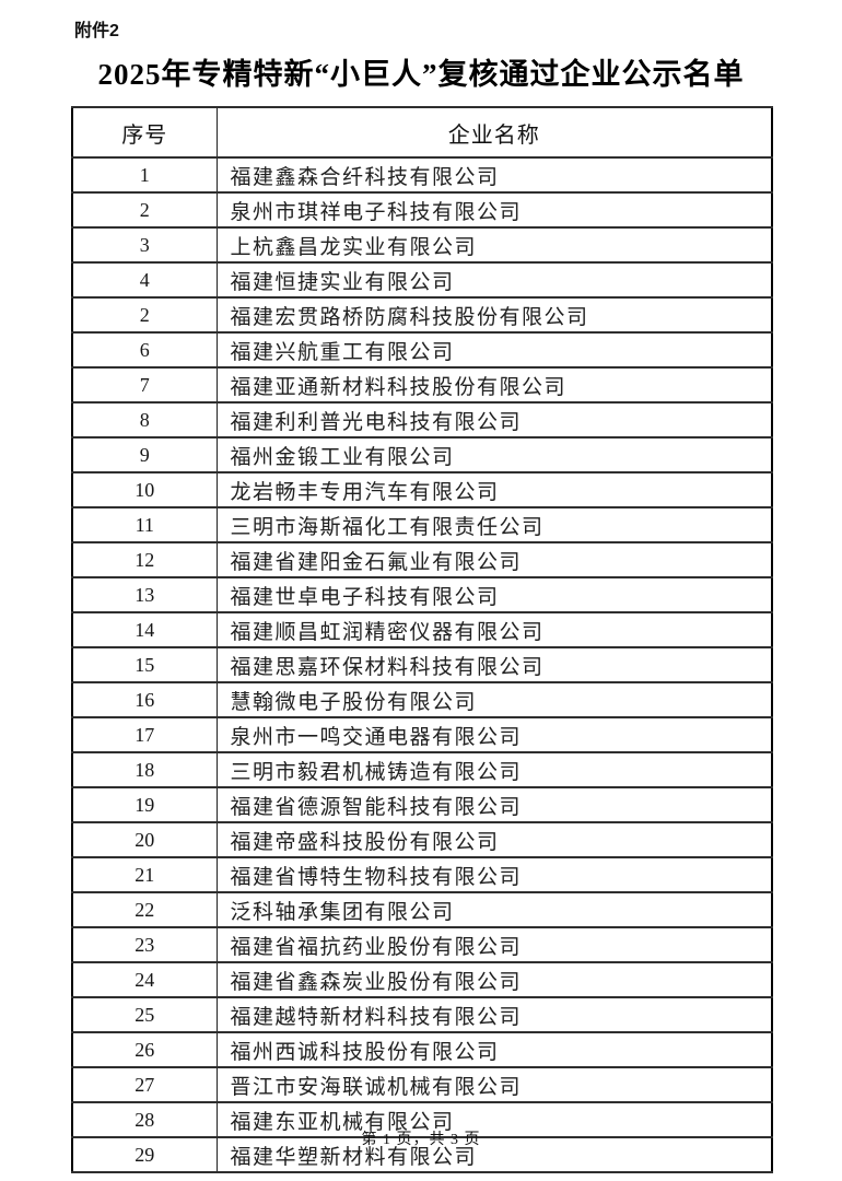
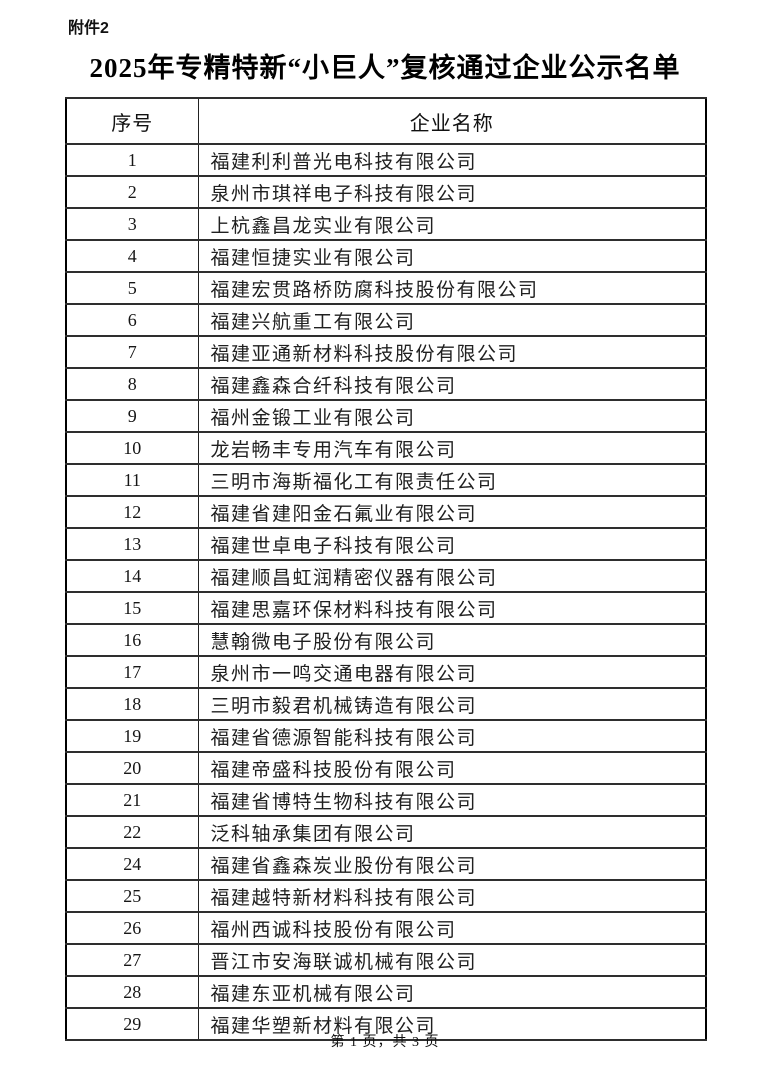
  附件2
  2025年专精特新“小巨人”复核通过企业公示名单
  序号	企业名称
- 1	福建鑫森合纤科技有限公司
+ 1	福建利利普光电科技有限公司
  2	泉州市琪祥电子科技有限公司
  3	上杭鑫昌龙实业有限公司
  4	福建恒捷实业有限公司
- 2	福建宏贯路桥防腐科技股份有限公司
+ 5	福建宏贯路桥防腐科技股份有限公司
  6	福建兴航重工有限公司
  7	福建亚通新材料科技股份有限公司
- 8	福建利利普光电科技有限公司
+ 8	福建鑫森合纤科技有限公司
  9	福州金锻工业有限公司
  10	龙岩畅丰专用汽车有限公司
  11	三明市海斯福化工有限责任公司
  12	福建省建阳金石氟业有限公司
  13	福建世卓电子科技有限公司
  14	福建顺昌虹润精密仪器有限公司
  15	福建思嘉环保材料科技有限公司
  16	慧翰微电子股份有限公司
  17	泉州市一鸣交通电器有限公司
  18	三明市毅君机械铸造有限公司
  19	福建省德源智能科技有限公司
  20	福建帝盛科技股份有限公司
  21	福建省博特生物科技有限公司
  22	泛科轴承集团有限公司
- 23	福建省福抗药业股份有限公司
  24	福建省鑫森炭业股份有限公司
  25	福建越特新材料科技有限公司
  26	福州西诚科技股份有限公司
  27	晋江市安海联诚机械有限公司
  28	福建东亚机械有限公司
  29	福建华塑新材料有限公司
  第 1 页，共 3 页
